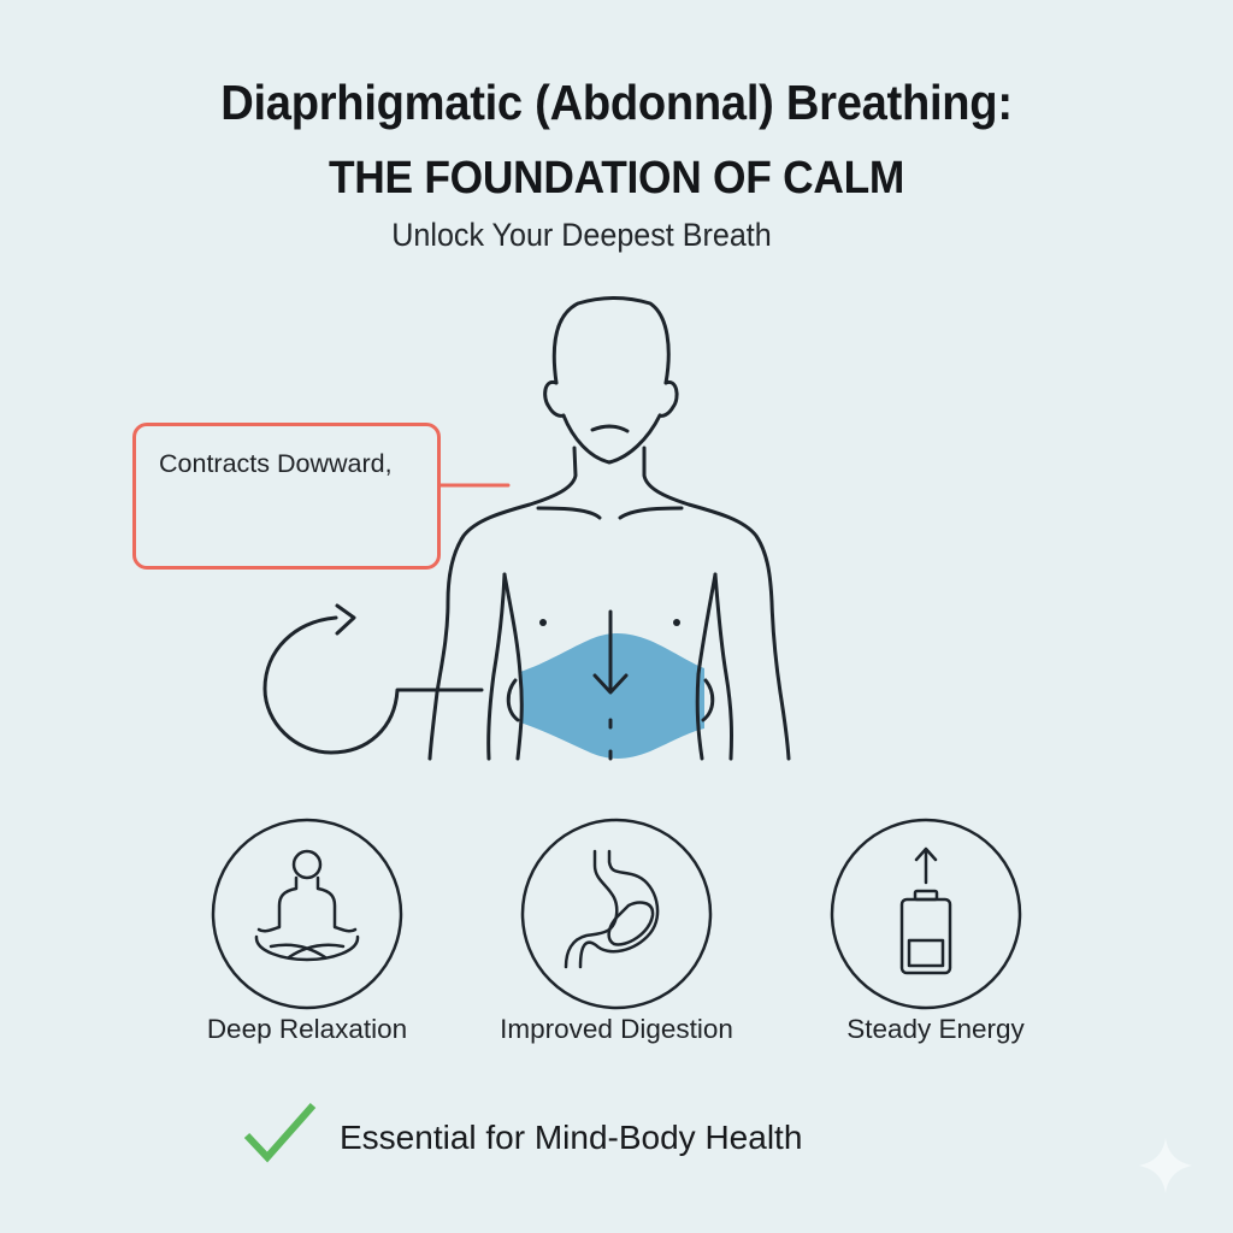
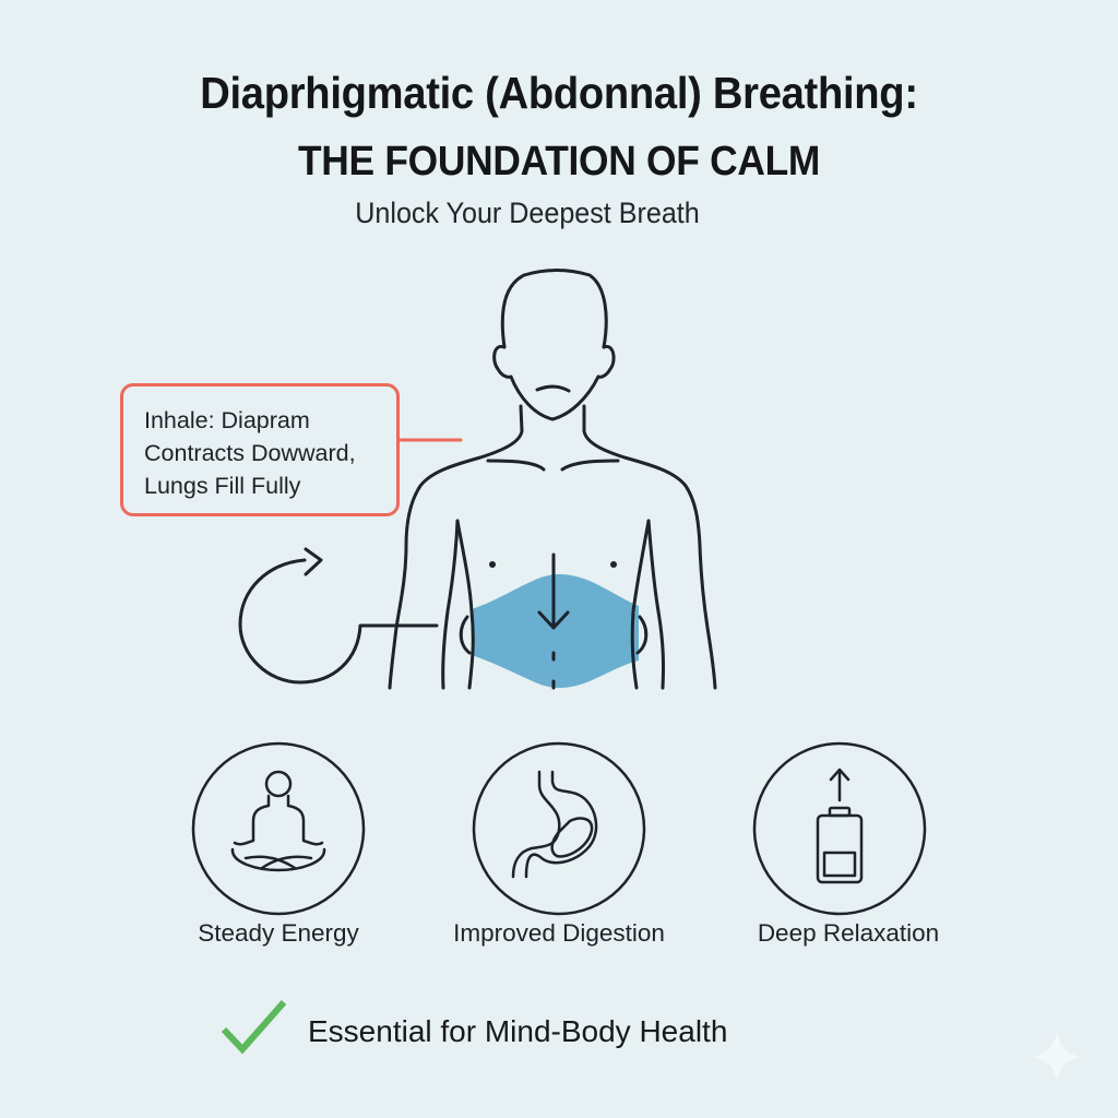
  Diaprhigmatic (Abdonnal) Breathing:
  THE FOUNDATION OF CALM
  Unlock Your Deepest Breath
+ Inhale: Diapram
  Contracts Dowward,
+ Lungs Fill Fully
- Deep Relaxation
+ Steady Energy
  Improved Digestion
- Steady Energy
+ Deep Relaxation
  Essential for Mind-Body Health
